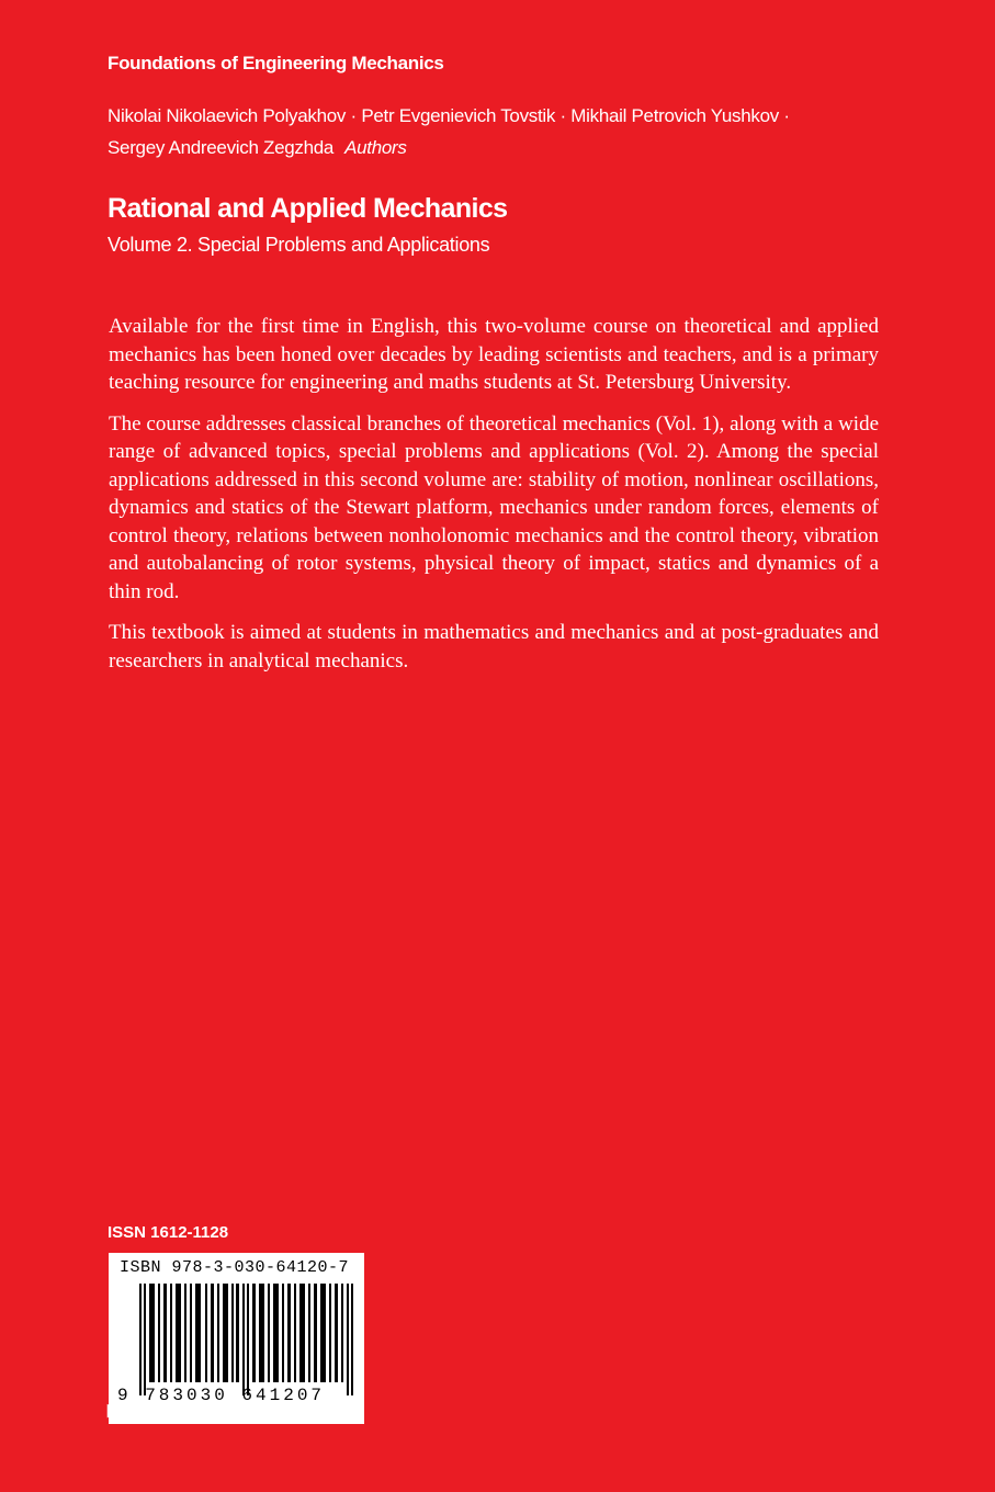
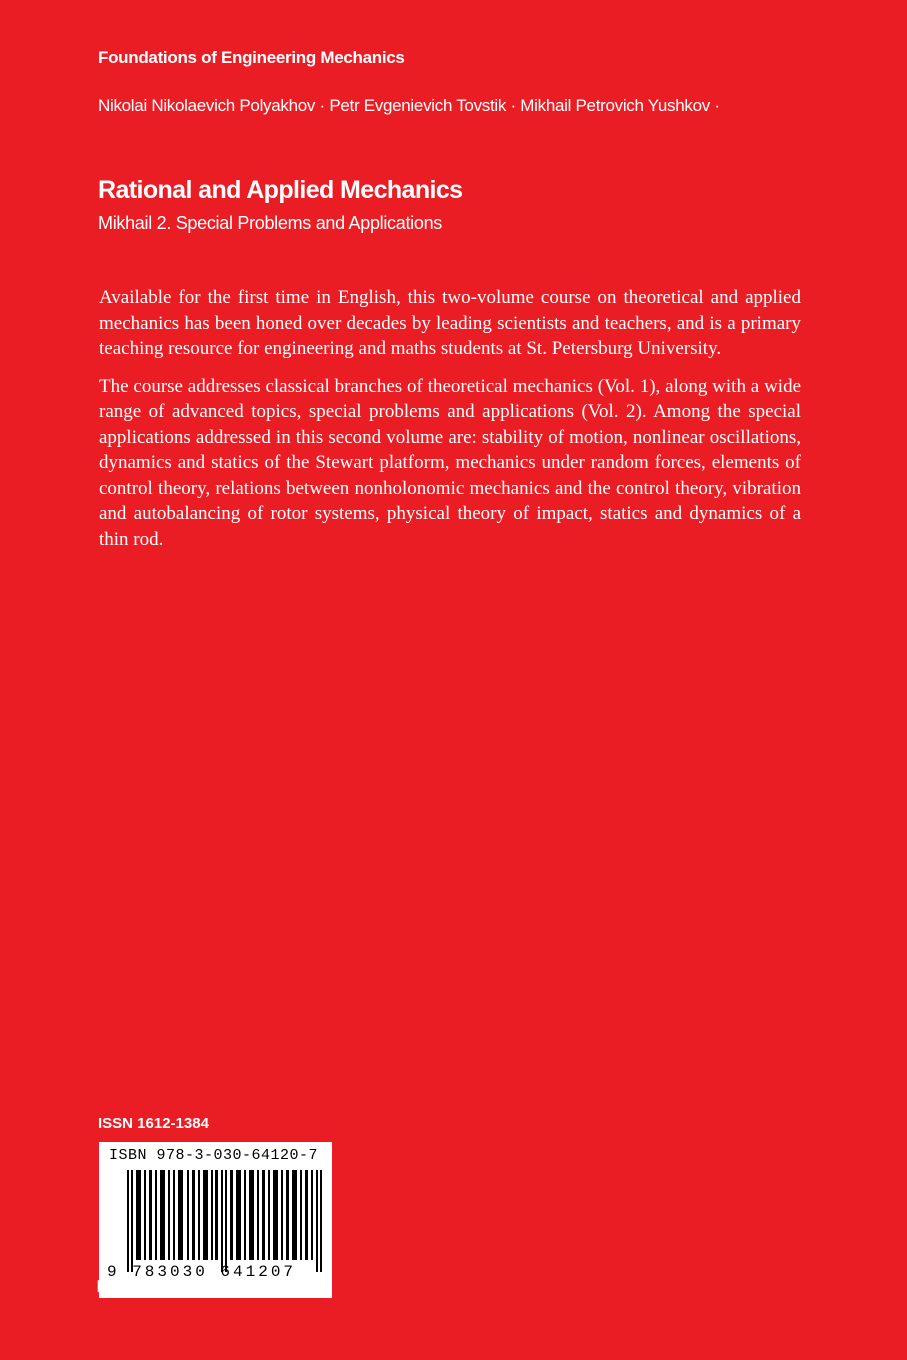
  Foundations of Engineering Mechanics
  Nikolai Nikolaevich Polyakhov · Petr Evgenievich Tovstik · Mikhail Petrovich Yushkov ·
- Sergey Andreevich Zegzhda Authors
  Rational and Applied Mechanics
- Volume 2. Special Problems and Applications
+ Mikhail 2. Special Problems and Applications
  Available for the first time in English, this two-volume course on theoretical and applied mechanics has been honed over decades by leading scientists and teachers, and is a primary teaching resource for engineering and maths students at St. Petersburg University.
  The course addresses classical branches of theoretical mechanics (Vol. 1), along with a wide range of advanced topics, special problems and applications (Vol. 2). Among the special applications addressed in this second volume are: stability of motion, nonlinear oscillations, dynamics and statics of the Stewart platform, mechanics under random forces, elements of control theory, relations between nonholonomic mechanics and the control theory, vibration and autobalancing of rotor systems, physical theory of impact, statics and dynamics of a thin rod.
- This textbook is aimed at students in mathematics and mechanics and at post-graduates and researchers in analytical mechanics.
- ISSN 1612-1128
+ ISSN 1612-1384
  ISBN 978-3-030-64120-7
  9 783030 641207
